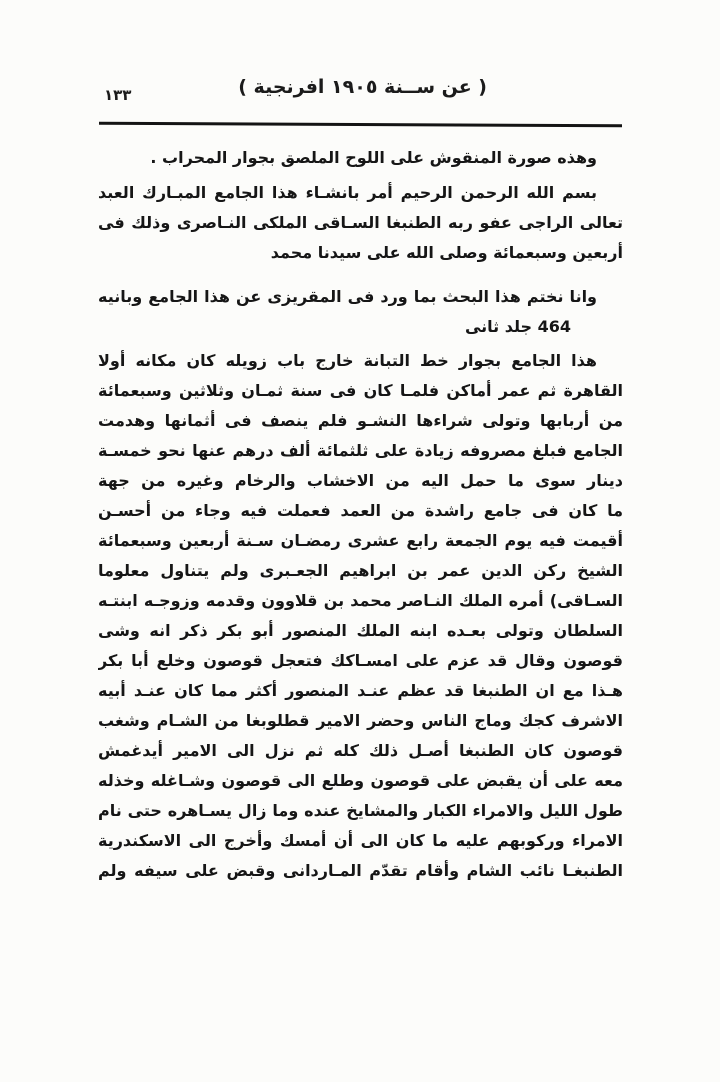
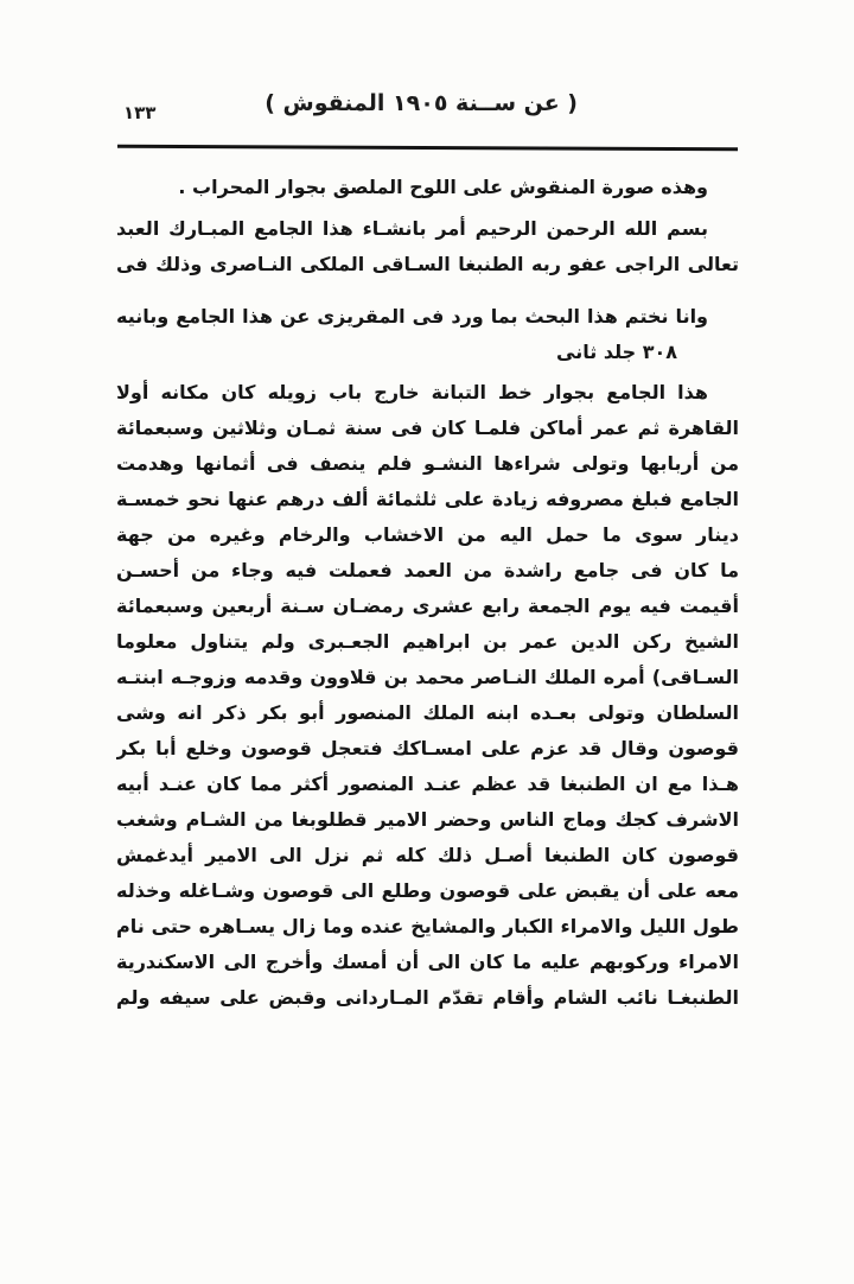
  ١٣٣
- ( عن ســنة ١٩٠٥ افرنجية )
+ ( عن ســنة ١٩٠٥ المنقوش )
  وهذه صورة المنقوش على اللوح الملصق بجوار المحراب .
  بسم الله الرحمن الرحيم أمر بانشـاء هذا الجامع المبـارك العبد
  تعالى الراجى عفو ربه الطنبغا السـاقى الملكى النـاصرى وذلك فى
- أربعين وسبعمائة وصلى الله على سيدنا محمد
  وانا نختم هذا البحث بما ورد فى المقريزى عن هذا الجامع وبانيه
- 464 جلد ثانى
+ ٣٠٨ جلد ثانى
  هذا الجامع بجوار خط التبانة خارج باب زويله كان مكانه أولا
  القاهرة ثم عمر أماكن فلمـا كان فى سنة ثمـان وثلاثين وسبعمائة
  من أربابها وتولى شراءها النشـو فلم ينصف فى أثمانها وهدمت
  الجامع فبلغ مصروفه زيادة على ثلثمائة ألف درهم عنها نحو خمسـة
  دينار سوى ما حمل اليه من الاخشاب والرخام وغيره من جهة
  ما كان فى جامع راشدة من العمد فعملت فيه وجاء من أحسـن
  أقيمت فيه يوم الجمعة رابع عشرى رمضـان سـنة أربعين وسبعمائة
  الشيخ ركن الدين عمر بن ابراهيم الجعـبرى ولم يتناول معلوما
  السـاقى) أمره الملك النـاصر محمد بن قلاوون وقدمه وزوجـه ابنتـه
  السلطان وتولى بعـده ابنه الملك المنصور أبو بكر ذكر انه وشى
  قوصون وقال قد عزم على امسـاكك فتعجل قوصون وخلع أبا بكر
  هـذا مع ان الطنبغا قد عظم عنـد المنصور أكثر مما كان عنـد أبيه
  الاشرف كجك وماج الناس وحضر الامير قطلوبغا من الشـام وشغب
  قوصون كان الطنبغا أصـل ذلك كله ثم نزل الى الامير أيدغمش
  معه على أن يقبض على قوصون وطلع الى قوصون وشـاغله وخذله
  طول الليل والامراء الكبار والمشايخ عنده وما زال يسـاهره حتى نام
  الامراء وركوبهم عليه ما كان الى أن أمسك وأخرج الى الاسكندرية
  الطنبغـا نائب الشام وأقام تقدّم المـاردانى وقبض على سيفه ولم
